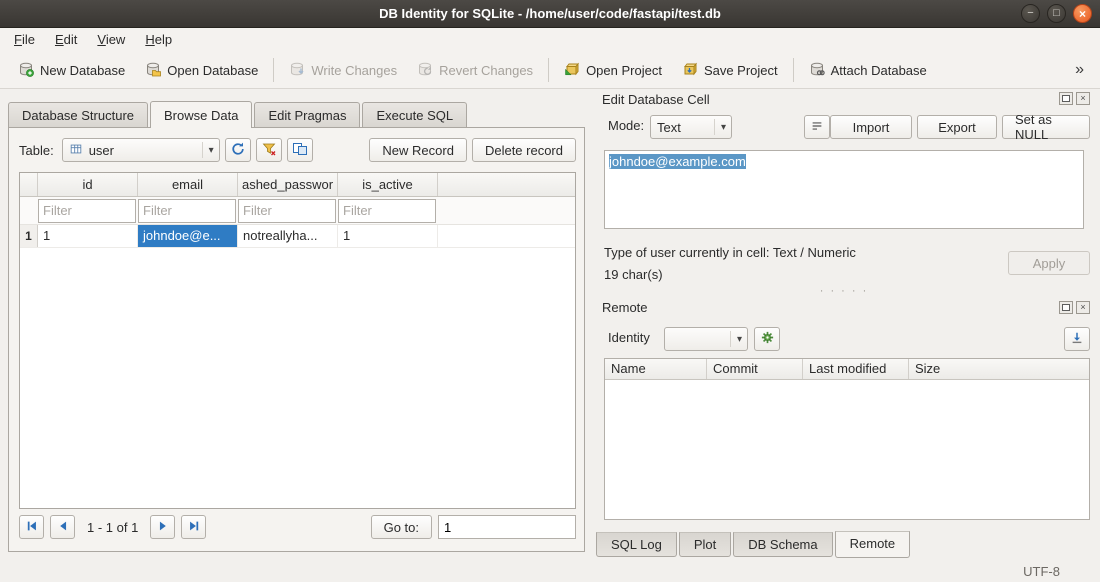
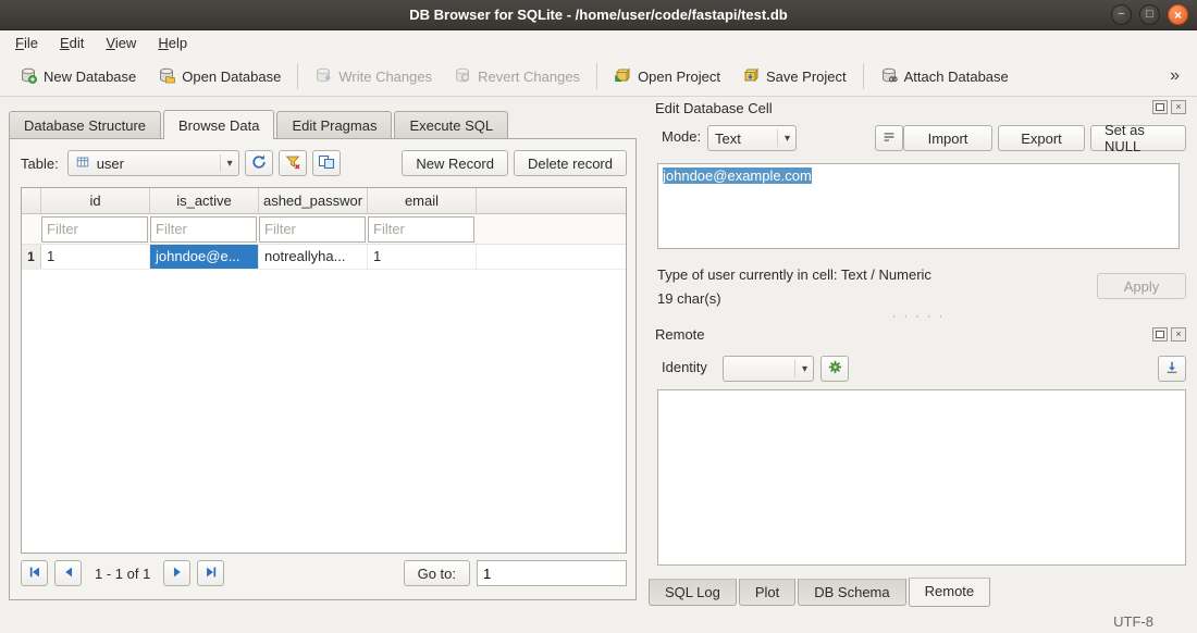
- DB Identity for SQLite - /home/user/code/fastapi/test.db
+ DB Browser for SQLite - /home/user/code/fastapi/test.db
  −
  □
  ×
  File
  Edit
  View
  Help
  New Database
  Open Database
  Write Changes
  Revert Changes
  Open Project
  Save Project
  Attach Database
  »
  Database Structure
  Browse Data
  Edit Pragmas
  Execute SQL
  Table:
  user
  ▾
  New Record
  Delete record
  id
- email
+ is_active
  ashed_passwor
- is_active
+ email
  Filter
  Filter
  Filter
  Filter
  1
  1
  johndoe@e...
  notreallyha...
  1
  1 - 1 of 1
  Go to:
  1
  Edit Database Cell
  ×
  Mode:
  Text
  ▾
  Import
  Export
  Set as NULL
  johndoe@example.com
  Type of user currently in cell: Text / Numeric
  19 char(s)
  Apply
  · · · · ·
  Remote
  ×
  Identity
  ▾
- Name
- Commit
- Last modified
- Size
  SQL Log
  Plot
  DB Schema
  Remote
  UTF-8
